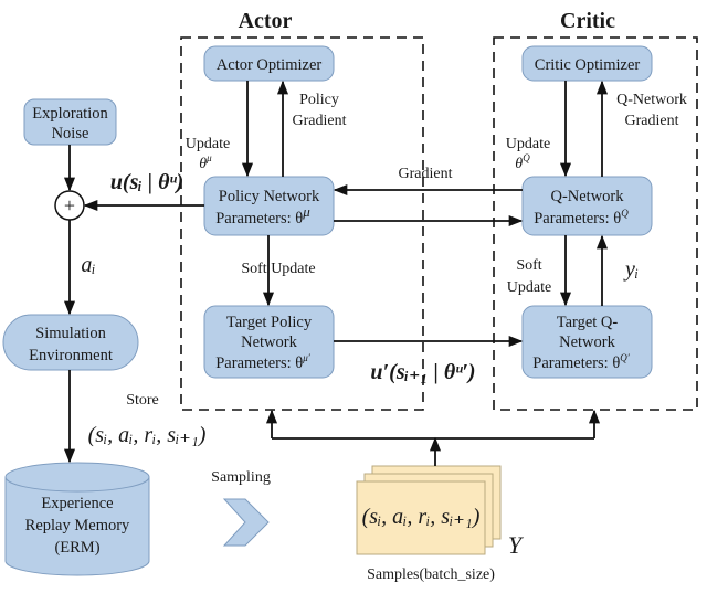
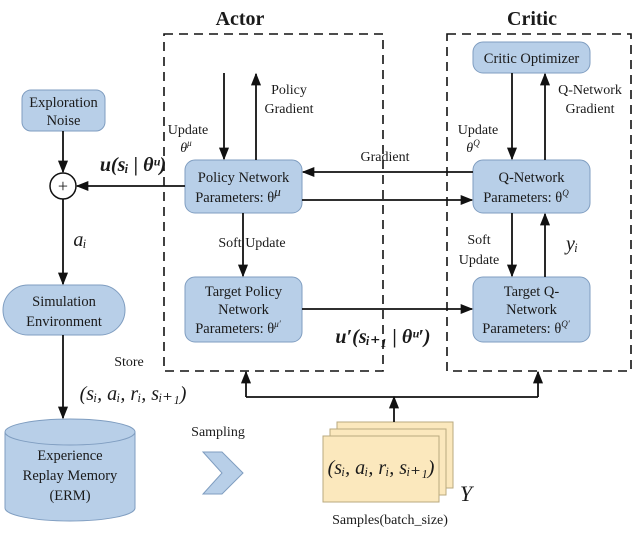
  Actor
  Critic
- Actor Optimizer
  Policy Network
  Parameters: θμ
  Target Policy
  Network
  Parameters: θμ′
  Critic Optimizer
  Q-Network
  Parameters: θQ
  Target Q-
  Network
  Parameters: θQ′
  Exploration
  Noise
  +
  Simulation
  Environment
  Experience
  Replay Memory
  (ERM)
  Sampling
  (sᵢ, aᵢ, rᵢ, sᵢ₊₁)
  Y
  Samples(batch_size)
  Update
  θμ
  Policy
  Gradient
  Update
  θQ
  Q-Network
  Gradient
  Gradient
  u(sᵢ | θᵘ)
  aᵢ
  Store
  (sᵢ, aᵢ, rᵢ, sᵢ₊₁)
  Soft Update
  Soft
  Update
  yᵢ
  u′(sᵢ₊₁ | θᵘ′)
